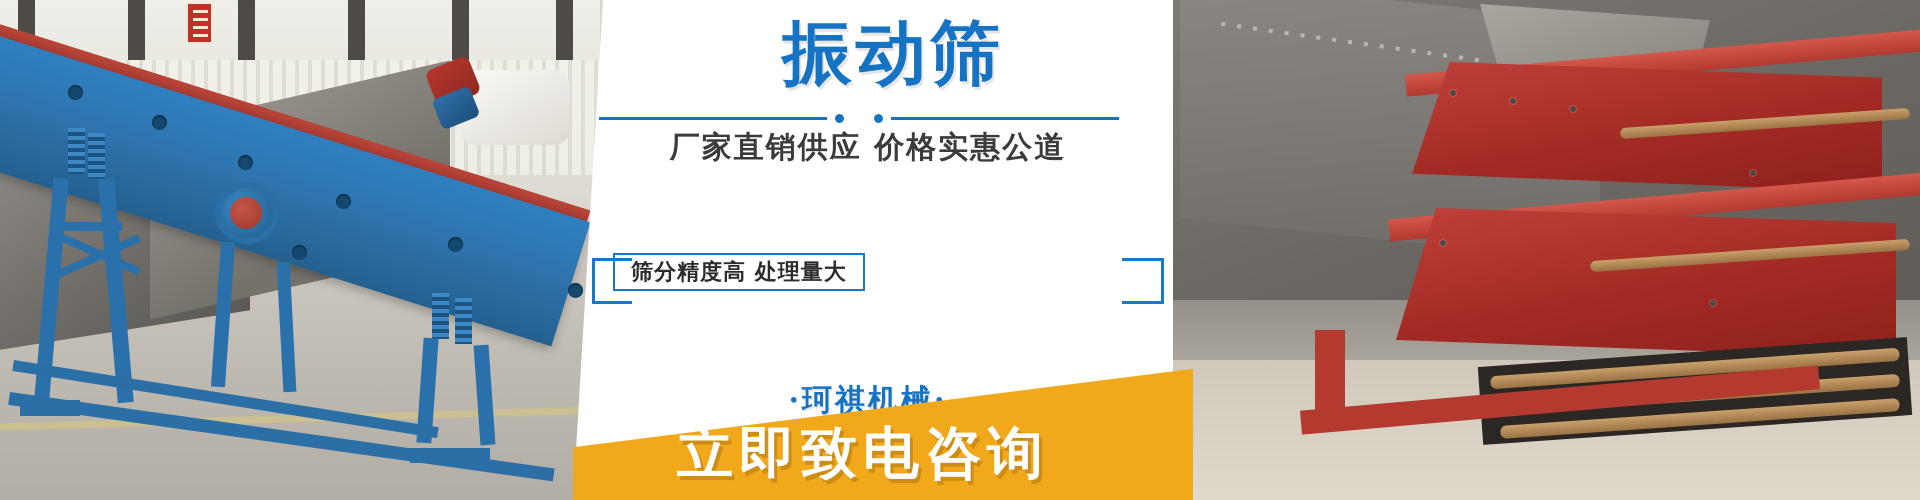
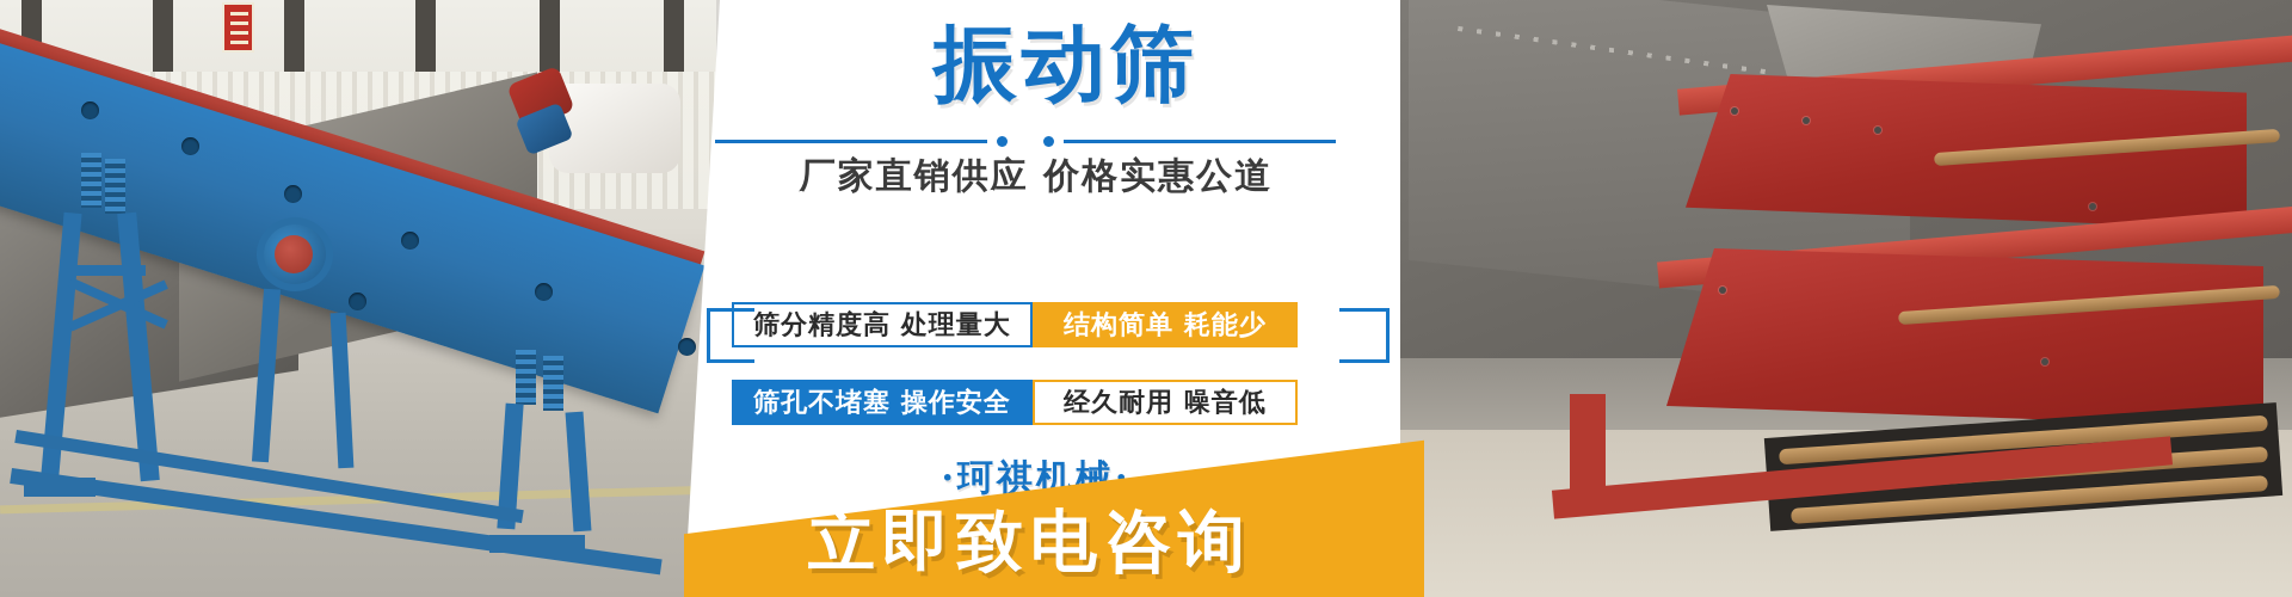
  振动筛
  厂家直销供应 价格实惠公道
  筛分精度高 处理量大
+ 结构简单 耗能少
+ 筛孔不堵塞 操作安全
+ 经久耐用 噪音低
  ·珂祺机械·
  立即致电咨询
